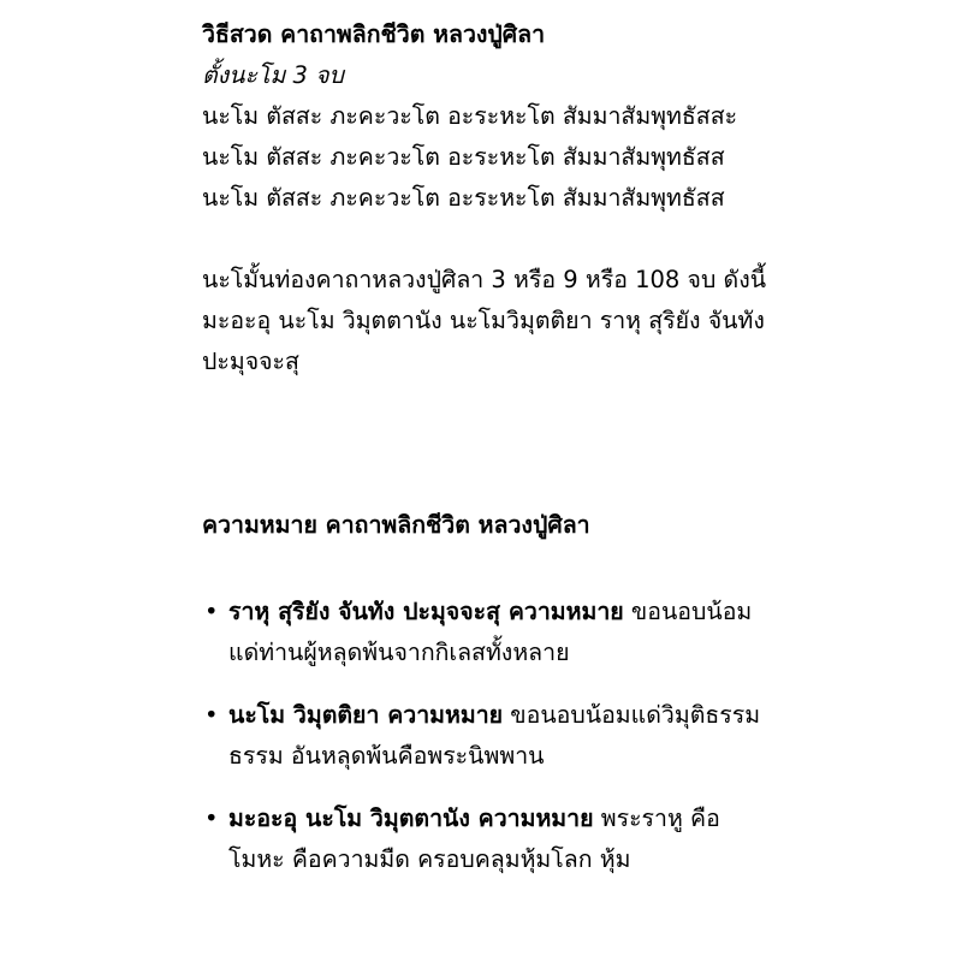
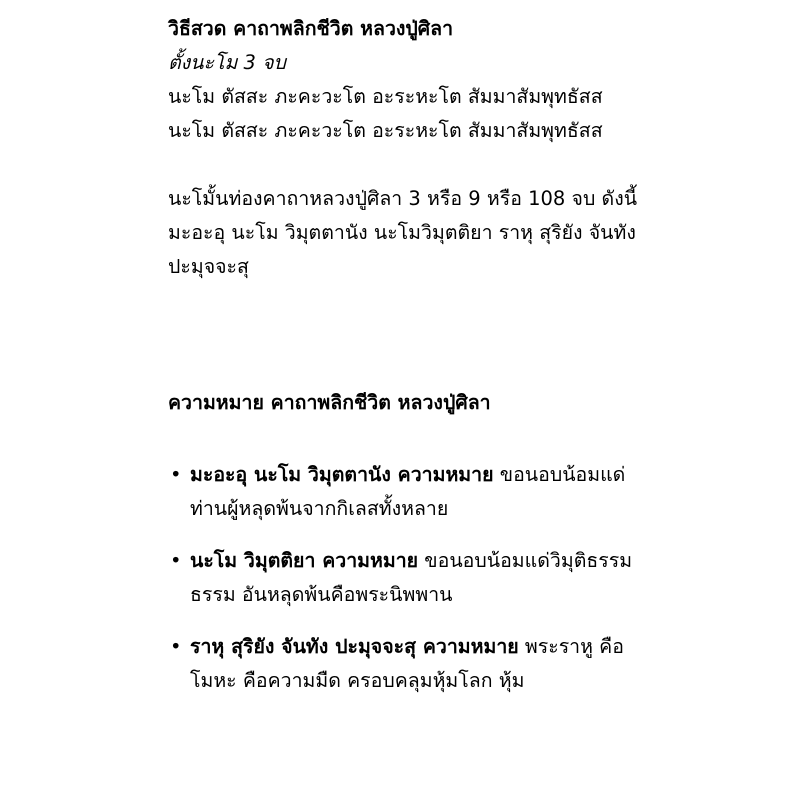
  วิธีสวด คาถาพลิกชีวิต หลวงปู่ศิลา
  ตั้งนะโม 3 จบ
- นะโม ตัสสะ ภะคะวะโต อะระหะโต สัมมาสัมพุทธัสสะ
  นะโม ตัสสะ ภะคะวะโต อะระหะโต สัมมาสัมพุทธัสส
  นะโม ตัสสะ ภะคะวะโต อะระหะโต สัมมาสัมพุทธัสส
  นะโมั้นท่องคาถาหลวงปู่ศิลา 3 หรือ 9 หรือ 108 จบ ดังนี้
  มะอะอุ นะโม วิมุตตานัง นะโมวิมุตติยา ราหุ สุริยัง จันทัง
  ปะมุจจะสุ
  ความหมาย คาถาพลิกชีวิต หลวงปู่ศิลา
  •
- ราหุ สุริยัง จันทัง ปะมุจจะสุ ความหมาย ขอนอบน้อมแด่ท่านผู้หลุดพ้นจากกิเลสทั้งหลาย
+ มะอะอุ นะโม วิมุตตานัง ความหมาย ขอนอบน้อมแด่ท่านผู้หลุดพ้นจากกิเลสทั้งหลาย
  •
  นะโม วิมุตติยา ความหมาย ขอนอบน้อมแด่วิมุติธรรม ธรรม อันหลุดพ้นคือพระนิพพาน
  •
- มะอะอุ นะโม วิมุตตานัง ความหมาย พระราหู คือโมหะ คือความมืด ครอบคลุมหุ้มโลก หุ้ม
+ ราหุ สุริยัง จันทัง ปะมุจจะสุ ความหมาย พระราหู คือโมหะ คือความมืด ครอบคลุมหุ้มโลก หุ้ม
